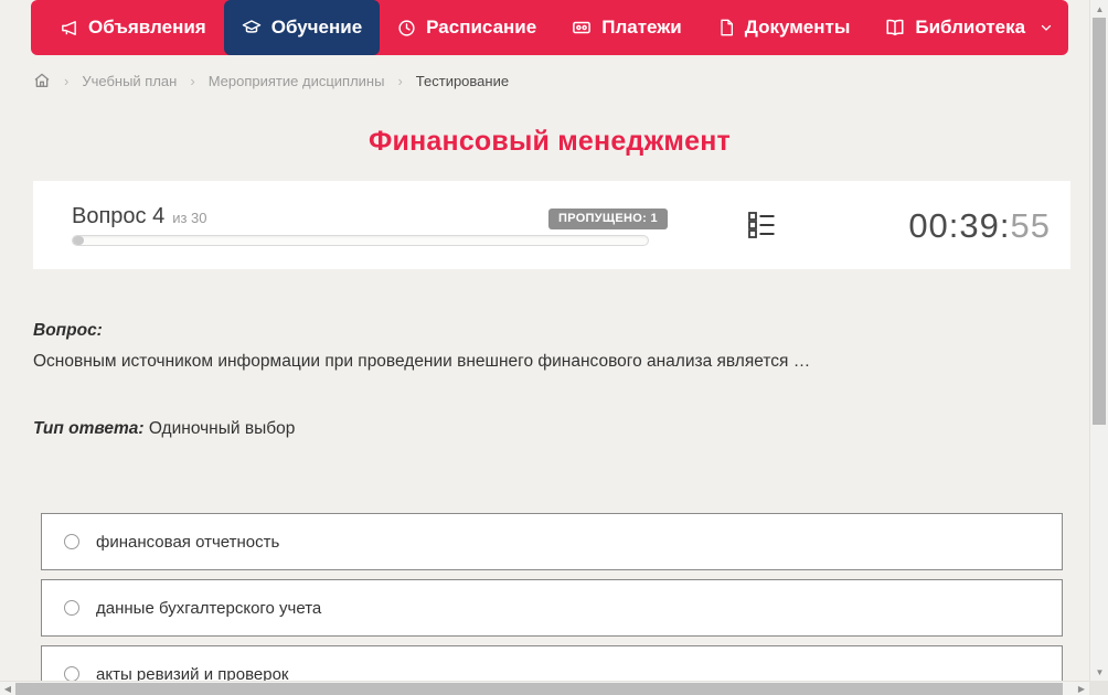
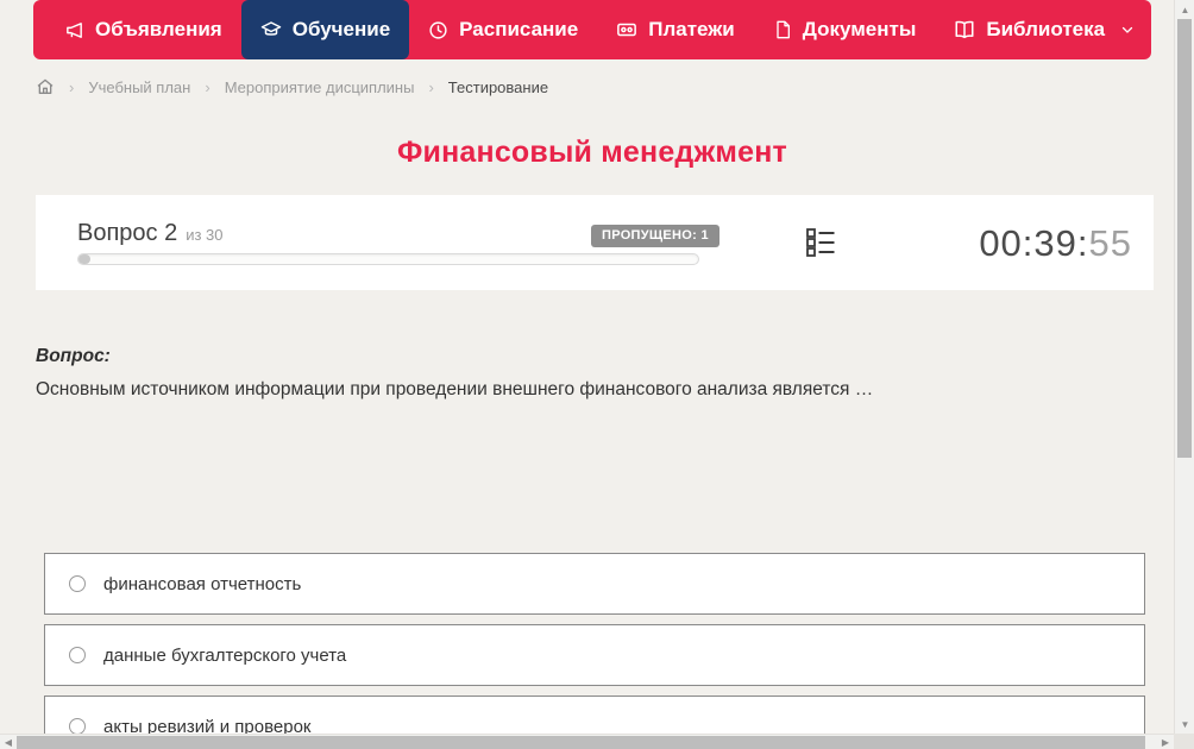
  Объявления
  Обучение
  Расписание
  Платежи
  Документы
  Библиотека
  ›
  Учебный план
  ›
  Мероприятие дисциплины
  ›
  Тестирование
  Финансовый менеджмент
- Вопрос 4
+ Вопрос 2
  из 30
  ПРОПУЩЕНО: 1
  00:39:55
  Вопрос:
  Основным источником информации при проведении внешнего финансового анализа является …
- Тип ответа: Одиночный выбор
  финансовая отчетность
  данные бухгалтерского учета
  акты ревизий и проверок
  ▲
  ▼
  ◀
  ▶
